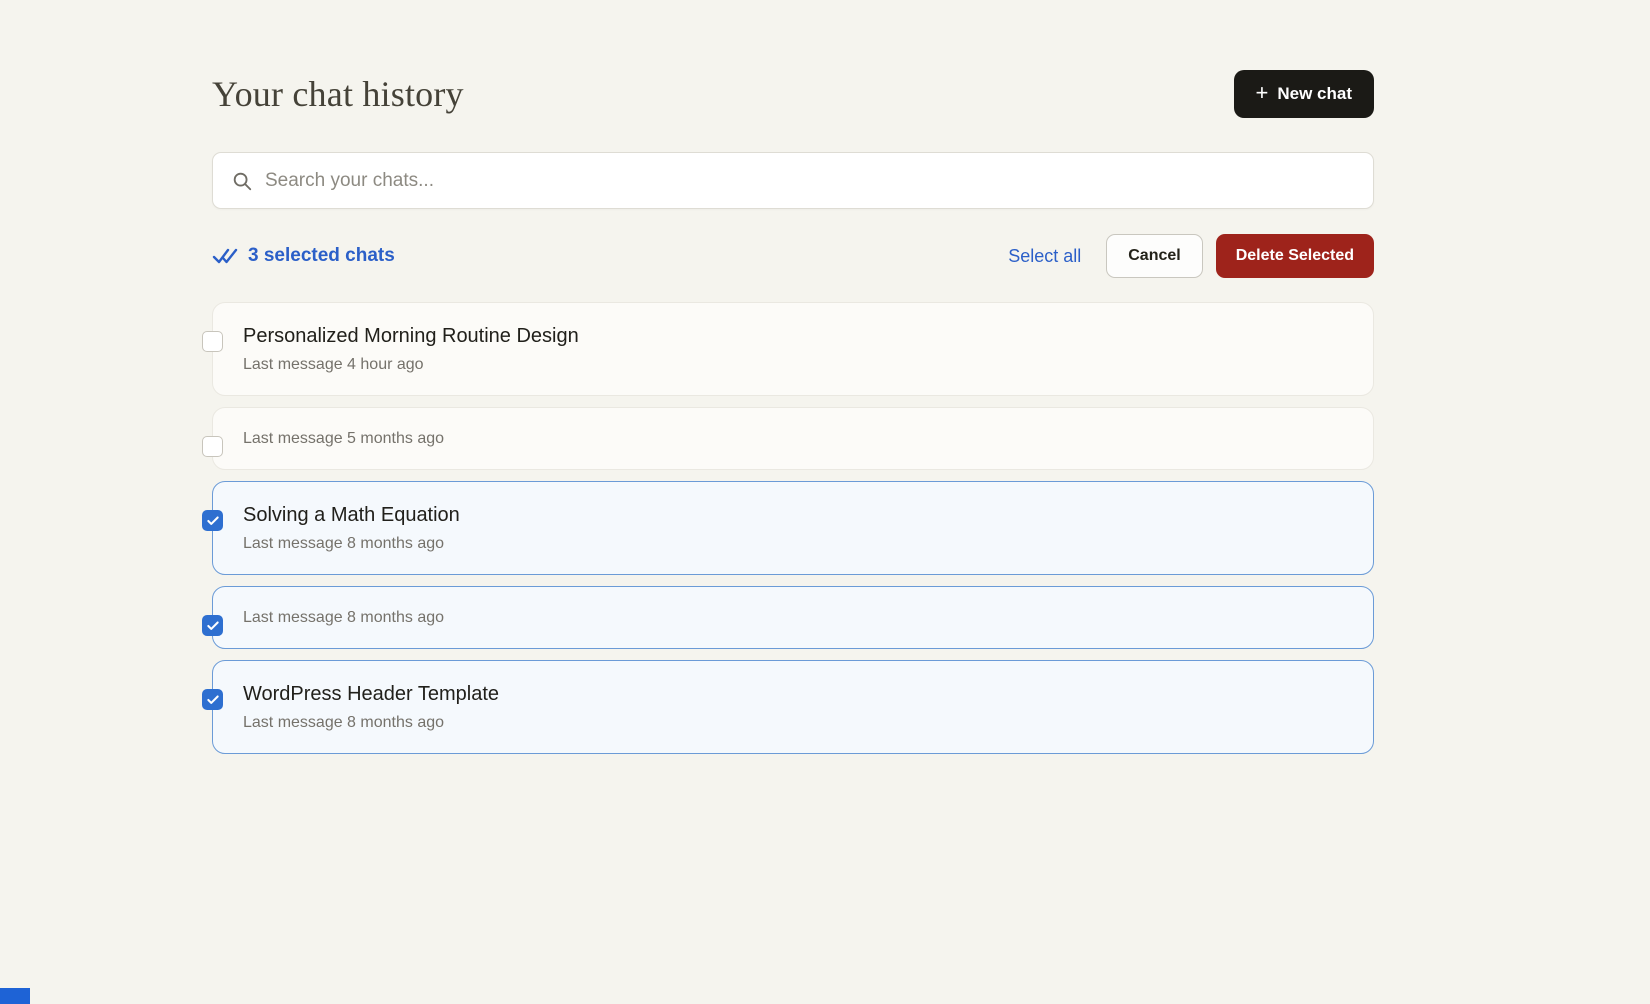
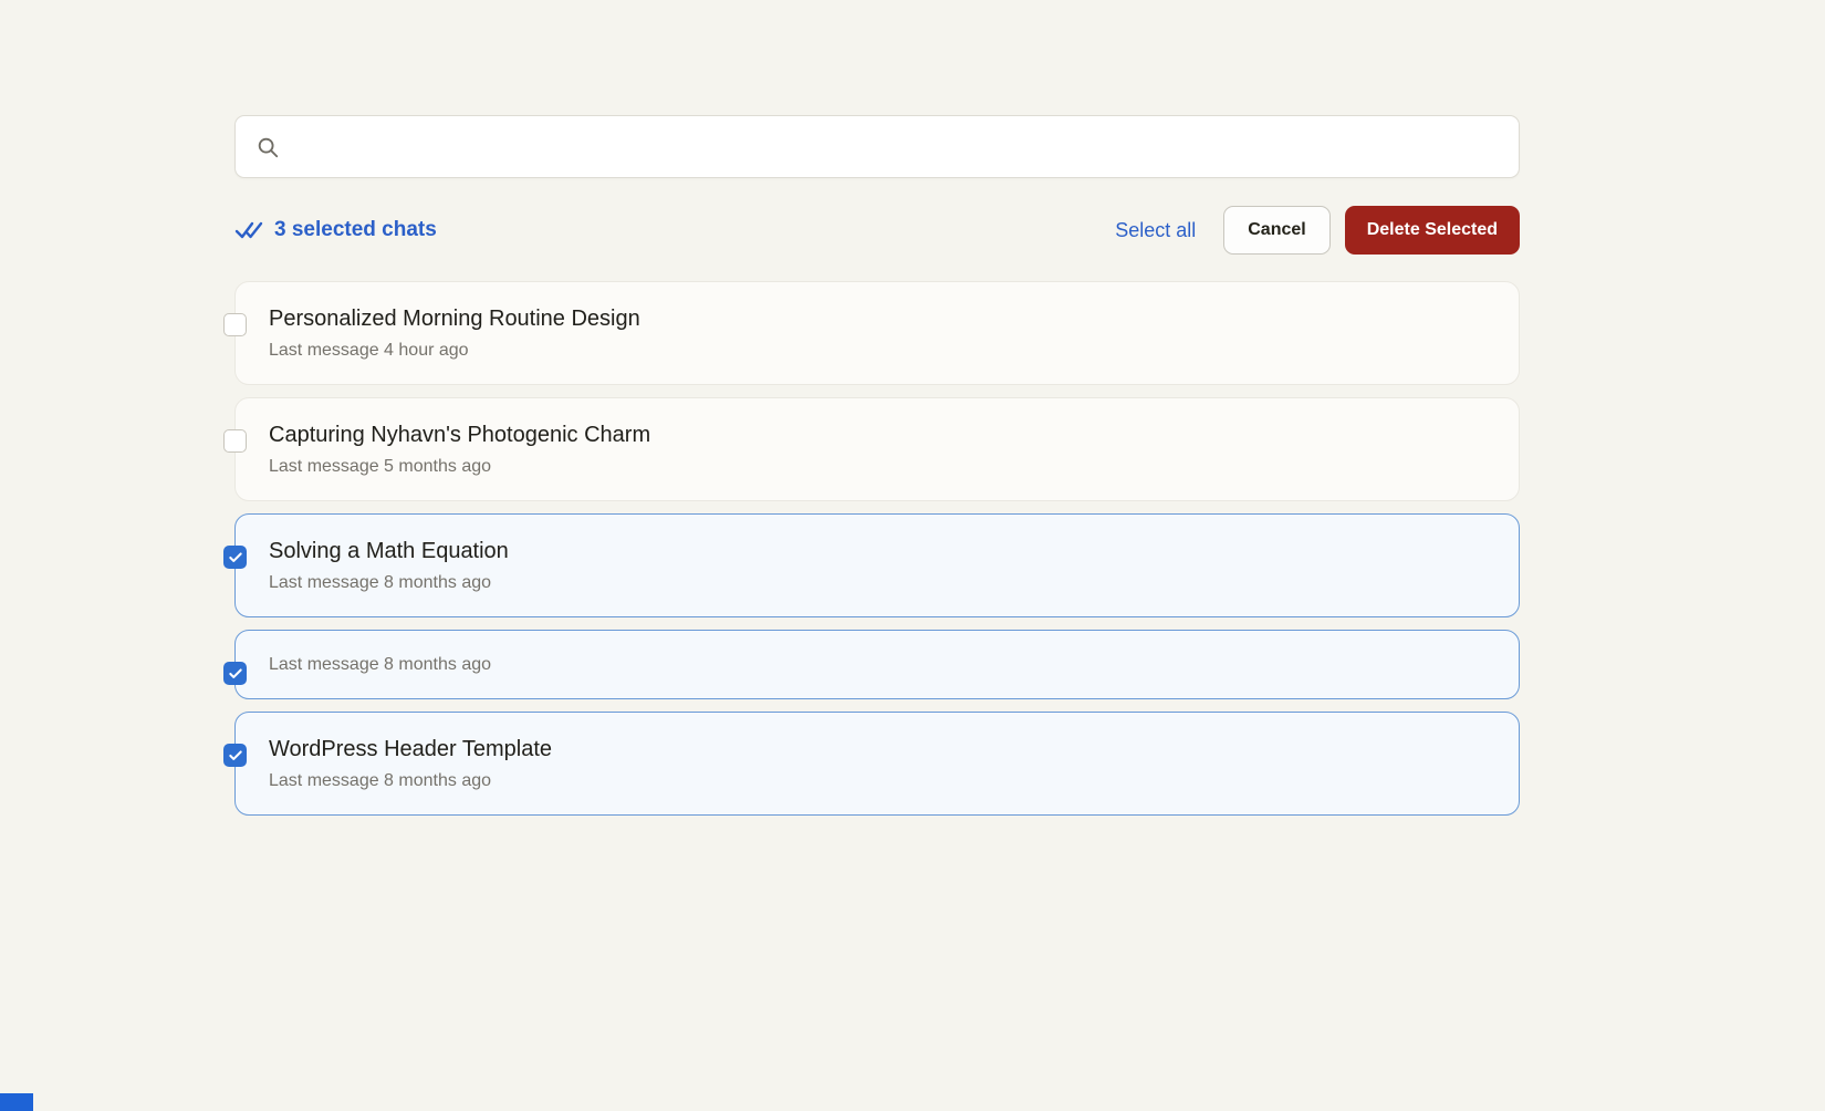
- Your chat history
- +
- New chat
- Search your chats...
  3 selected chats
  Select all
  Cancel
  Delete Selected
  Personalized Morning Routine Design
  Last message 4 hour ago
+ Capturing Nyhavn's Photogenic Charm
  Last message 5 months ago
  Solving a Math Equation
  Last message 8 months ago
  Last message 8 months ago
  WordPress Header Template
  Last message 8 months ago
